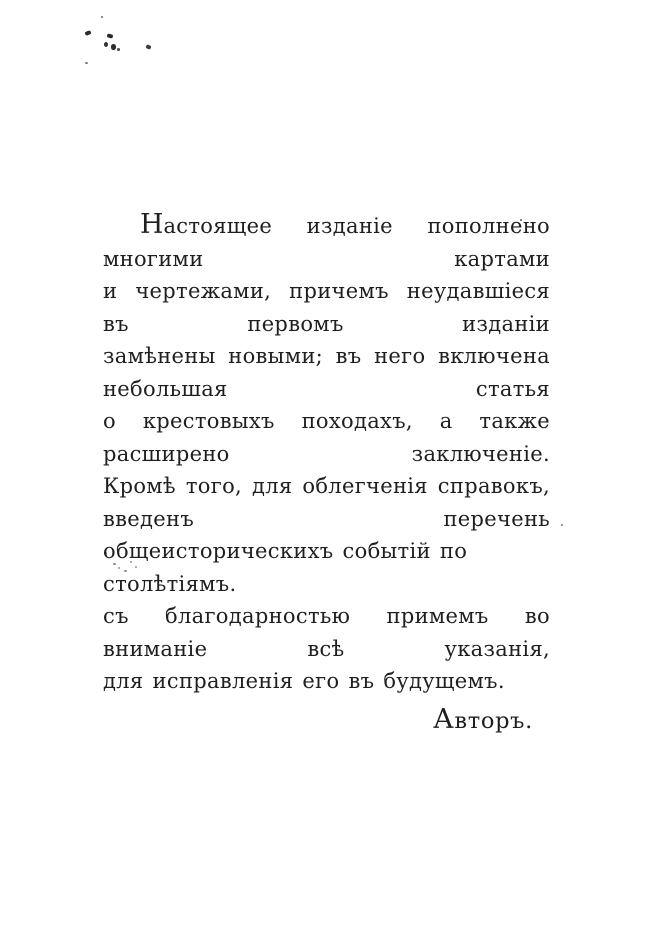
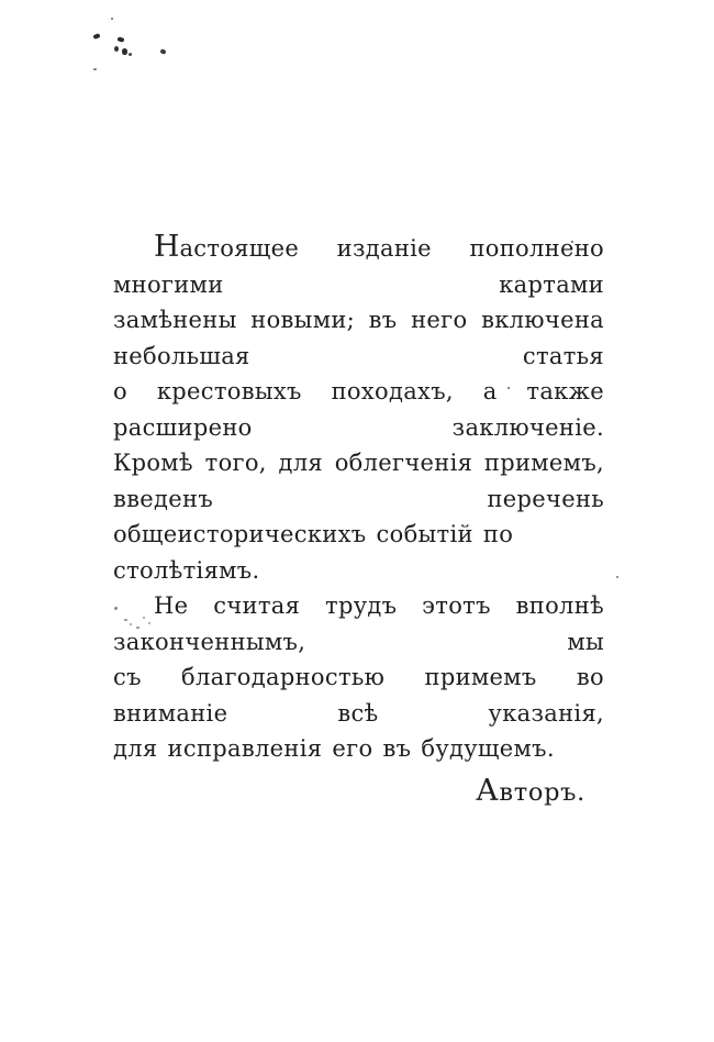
  Настоящее изданіе пополнено многими картами
- и чертежами, причемъ неудавшіеся въ первомъ изданіи
  замѣнены новыми; въ него включена небольшая статья
  о крестовыхъ походахъ, а также расширено заключеніе.
- Кромѣ того, для облегченія справокъ, введенъ перечень
+ Кромѣ того, для облегченія примемъ, введенъ перечень
  общеисторическихъ событій по столѣтіямъ.
+ Не считая трудъ этотъ вполнѣ законченнымъ, мы
  съ благодарностью примемъ во вниманіе всѣ указанія,
  для исправленія его въ будущемъ.
  Авторъ.
